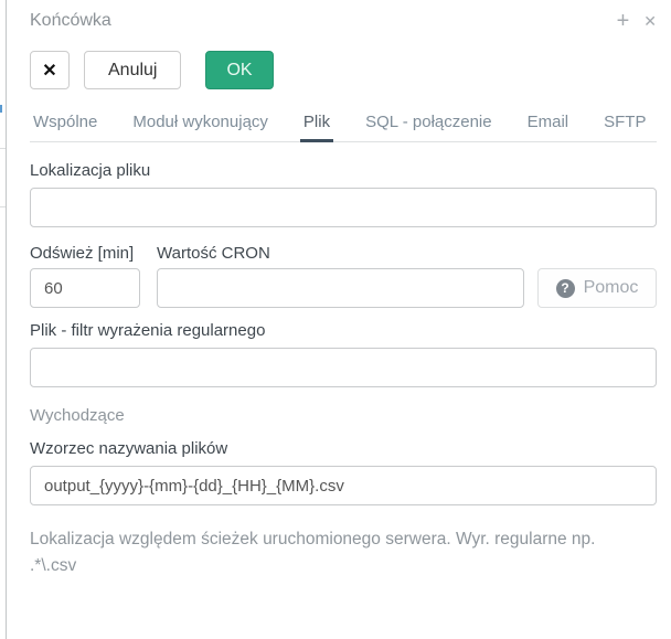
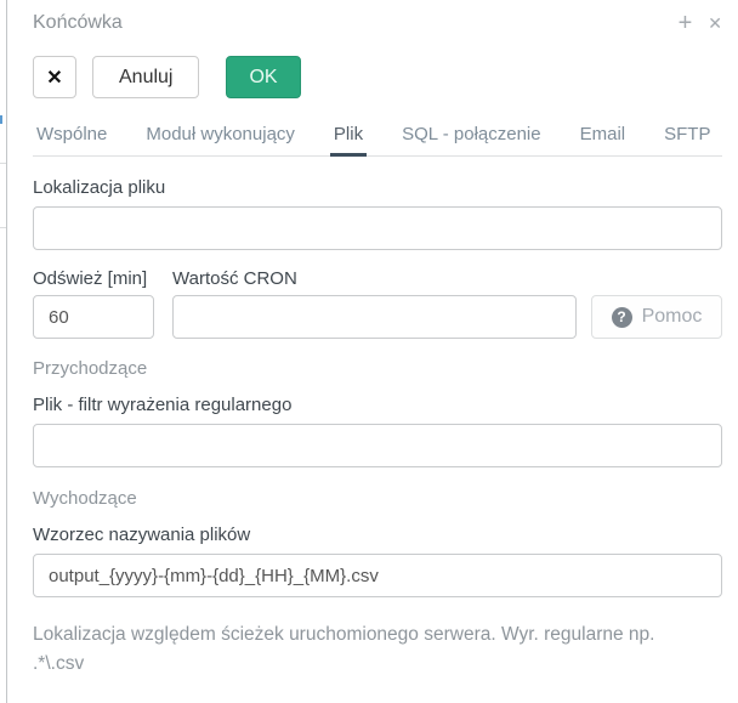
  Końcówka
  +
  ✕
  ✕
  Anuluj
  OK
  Wspólne
  Moduł wykonujący
  Plik
  SQL - połączenie
  Email
  SFTP
  Lokalizacja pliku
  Odśwież [min]
  Wartość CRON
  60
  ?
  Pomoc
+ Przychodzące
  Plik - filtr wyrażenia regularnego
  Wychodzące
  Wzorzec nazywania plików
  output_{yyyy}-{mm}-{dd}_{HH}_{MM}.csv
  Lokalizacja względem ścieżek uruchomionego serwera. Wyr. regularne np. .*\.csv
